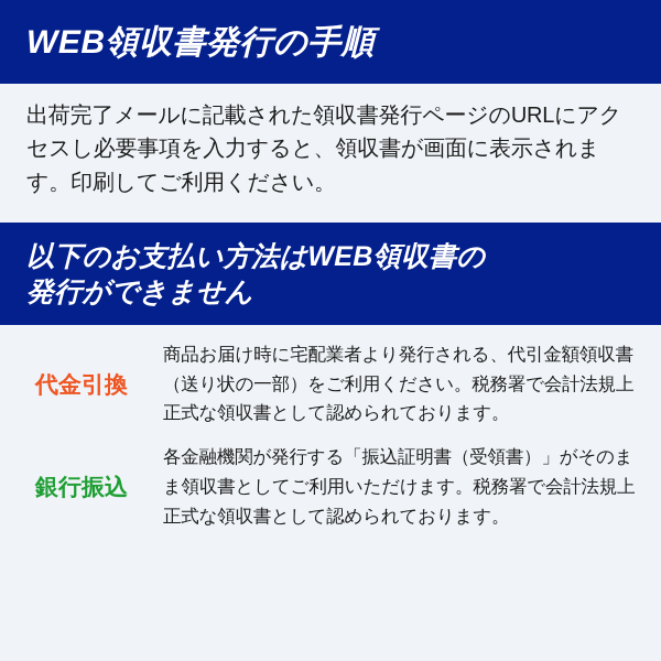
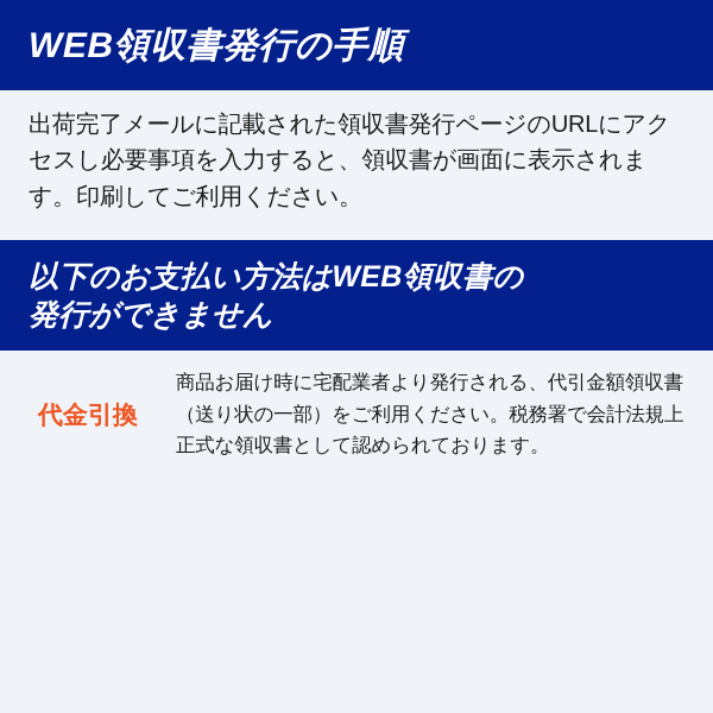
  WEB領収書発行の手順
  出荷完了メールに記載された領収書発行ページのURLにアクセスし必要事項を入力すると、領収書が画面に表示されます。印刷してご利用ください。
  以下のお支払い方法はWEB領収書の
  発行ができません
  代金引換
  商品お届け時に宅配業者より発行される、代引金額領収書（送り状の一部）をご利用ください。税務署で会計法規上正式な領収書として認められております。
- 銀行振込
- 各金融機関が発行する「振込証明書（受領書）」がそのまま領収書としてご利用いただけます。税務署で会計法規上正式な領収書として認められております。
